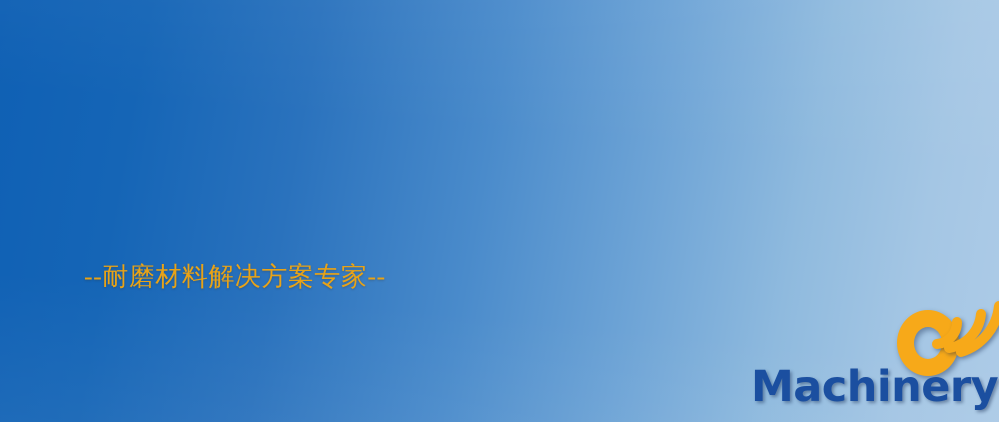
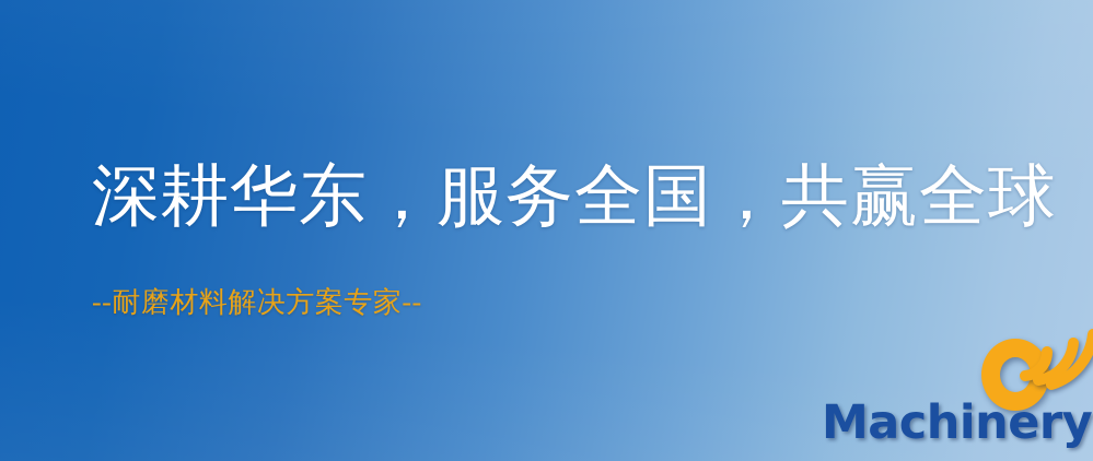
+ 深耕华东，服务全国，共赢全球
  --耐磨材料解决方案专家--
  Machinery
